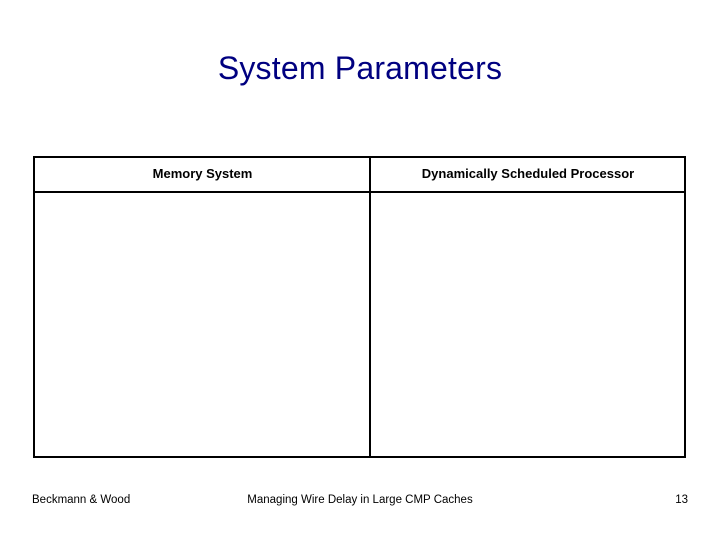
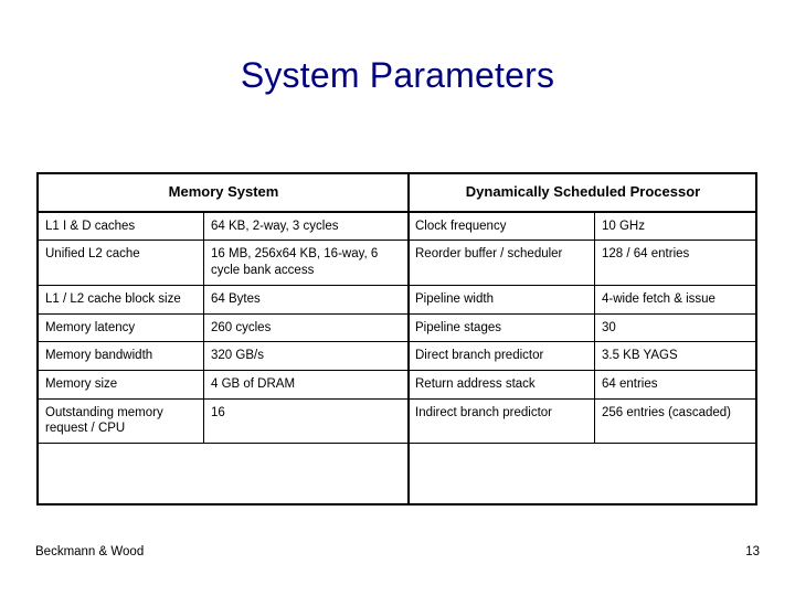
  System Parameters
  Memory System	Dynamically Scheduled Processor
+ L1 I & D caches	64 KB, 2-way, 3 cycles	Clock frequency	10 GHz
+ Unified L2 cache	16 MB, 256x64 KB, 16-way, 6 cycle bank access	Reorder buffer / scheduler	128 / 64 entries
+ L1 / L2 cache block size	64 Bytes	Pipeline width	4-wide fetch & issue
+ Memory latency	260 cycles	Pipeline stages	30
+ Memory bandwidth	320 GB/s	Direct branch predictor	3.5 KB YAGS
+ Memory size	4 GB of DRAM	Return address stack	64 entries
+ Outstanding memory request / CPU	16	Indirect branch predictor	256 entries (cascaded)
  Beckmann & Wood
- Managing Wire Delay in Large CMP Caches
  13
